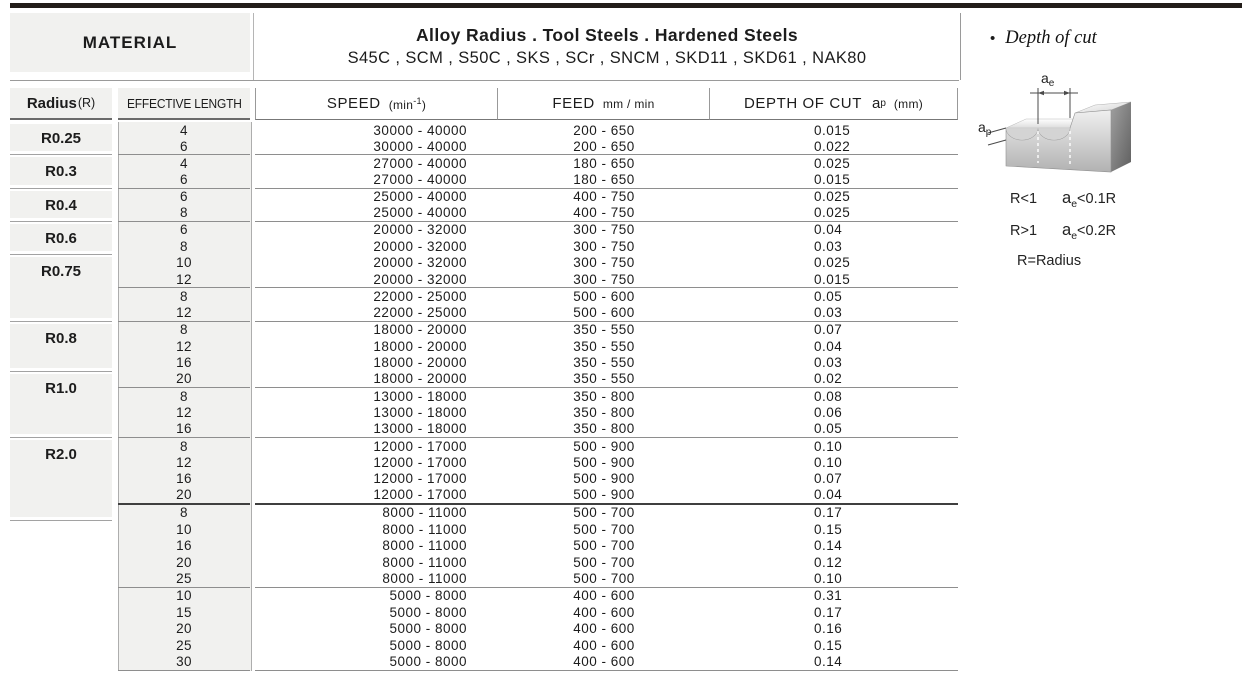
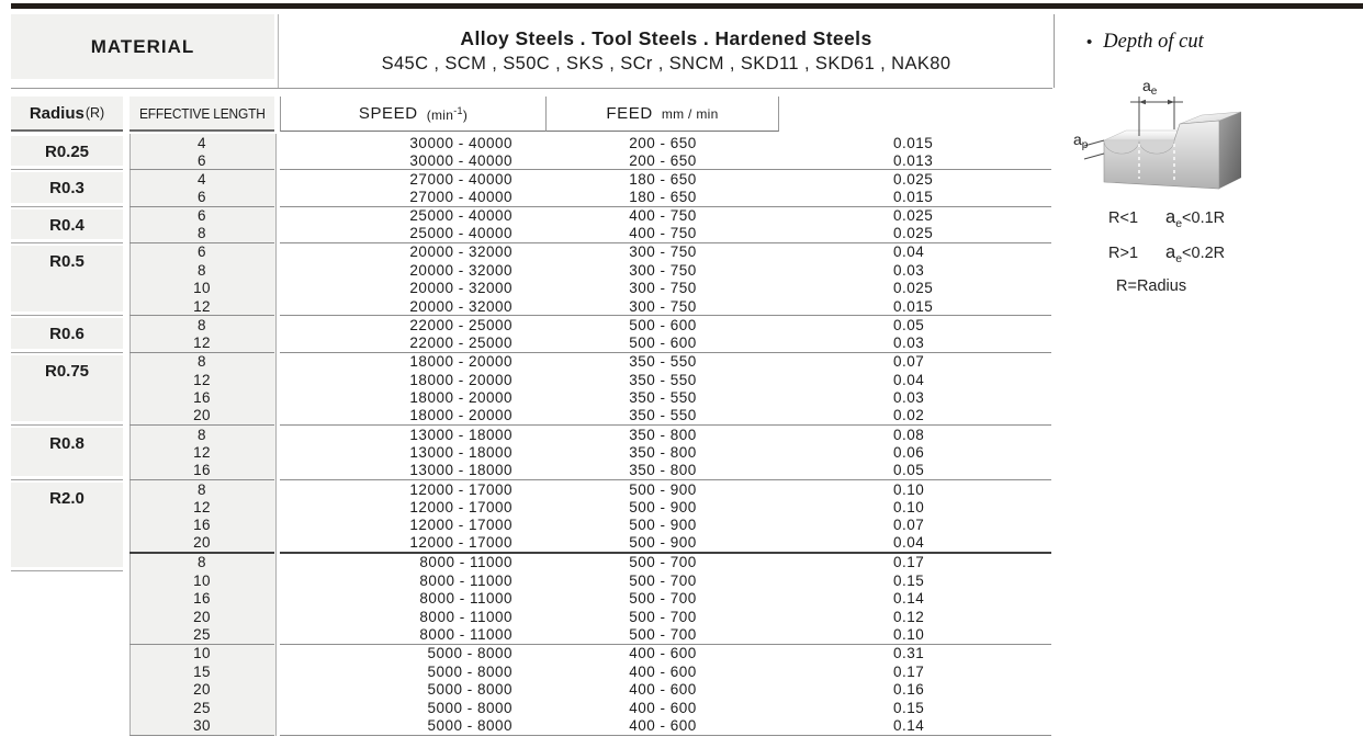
  MATERIAL
- Alloy Radius . Tool Steels . Hardened Steels
+ Alloy Steels . Tool Steels . Hardened Steels
  S45C , SCM , S50C , SKS , SCr , SNCM , SKD11 , SKD61 , NAK80
  Radius
  (R)
  EFFECTIVE LENGTH
  SPEED
  (min-1)
  FEED
  mm / min
- DEPTH OF CUT
- a
- p
- (mm)
  R0.25
  R0.3
  R0.4
+ R0.5
  R0.6
  R0.75
  R0.8
- R1.0
  R2.0
  4
  6
  4
  6
  6
  8
  6
  8
  10
  12
  8
  12
  8
  12
  16
  20
  8
  12
  16
  8
  12
  16
  20
  8
  10
  16
  20
  25
  10
  15
  20
  25
  30
  30000 - 40000
  200 - 650
  0.015
  30000 - 40000
  200 - 650
- 0.022
+ 0.013
  27000 - 40000
  180 - 650
  0.025
  27000 - 40000
  180 - 650
  0.015
  25000 - 40000
  400 - 750
  0.025
  25000 - 40000
  400 - 750
  0.025
  20000 - 32000
  300 - 750
  0.04
  20000 - 32000
  300 - 750
  0.03
  20000 - 32000
  300 - 750
  0.025
  20000 - 32000
  300 - 750
  0.015
  22000 - 25000
  500 - 600
  0.05
  22000 - 25000
  500 - 600
  0.03
  18000 - 20000
  350 - 550
  0.07
  18000 - 20000
  350 - 550
  0.04
  18000 - 20000
  350 - 550
  0.03
  18000 - 20000
  350 - 550
  0.02
  13000 - 18000
  350 - 800
  0.08
  13000 - 18000
  350 - 800
  0.06
  13000 - 18000
  350 - 800
  0.05
  12000 - 17000
  500 - 900
  0.10
  12000 - 17000
  500 - 900
  0.10
  12000 - 17000
  500 - 900
  0.07
  12000 - 17000
  500 - 900
  0.04
  8000 - 11000
  500 - 700
  0.17
  8000 - 11000
  500 - 700
  0.15
  8000 - 11000
  500 - 700
  0.14
  8000 - 11000
  500 - 700
  0.12
  8000 - 11000
  500 - 700
  0.10
  5000 - 8000
  400 - 600
  0.31
  5000 - 8000
  400 - 600
  0.17
  5000 - 8000
  400 - 600
  0.16
  5000 - 8000
  400 - 600
  0.15
  5000 - 8000
  400 - 600
  0.14
  •
  Depth of cut
  ae
  ap
  R<1
  ae<0.1R
  R>1
  ae<0.2R
  R=Radius
